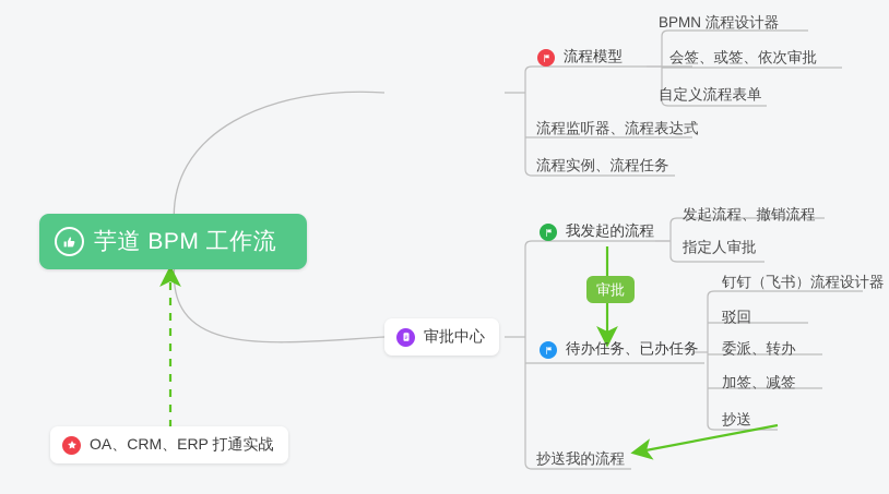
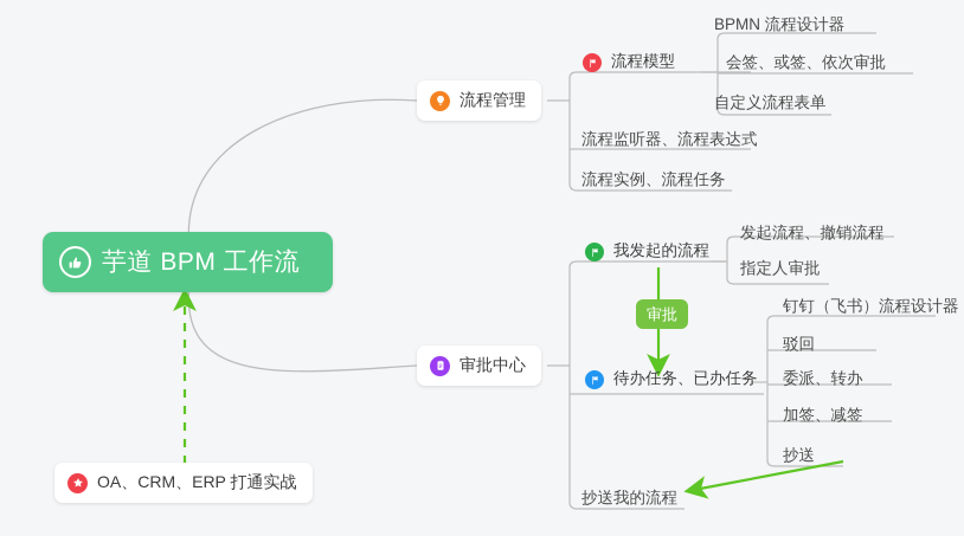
  芋道 BPM 工作流
+ 流程管理
  审批中心
  流程模型
  BPMN 流程设计器
  会签、或签、依次审批
  自定义流程表单
  流程监听器、流程表达式
  流程实例、流程任务
  我发起的流程
  发起流程、撤销流程
  指定人审批
  待办任务、已办任务
  钉钉（飞书）流程设计器
  驳回
  委派、转办
  加签、减签
  抄送
  抄送我的流程
  审批
  OA、CRM、ERP 打通实战
